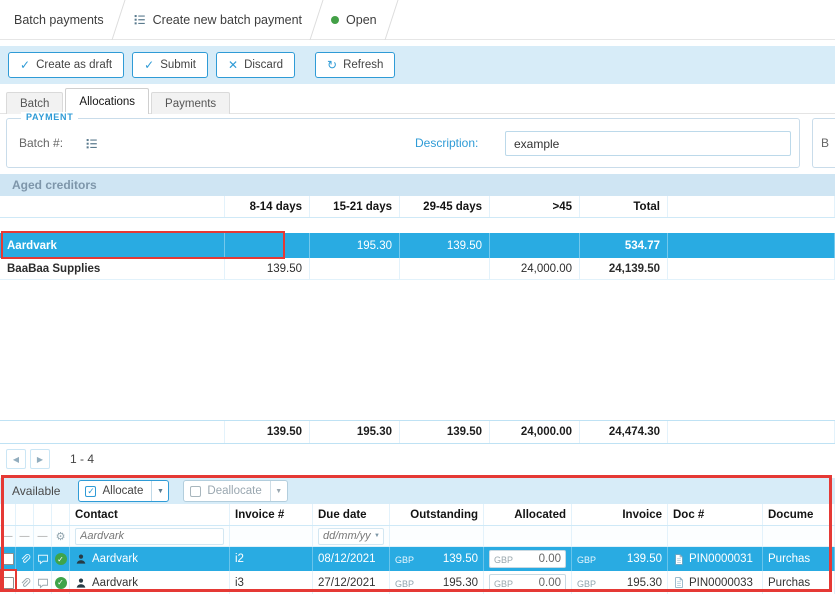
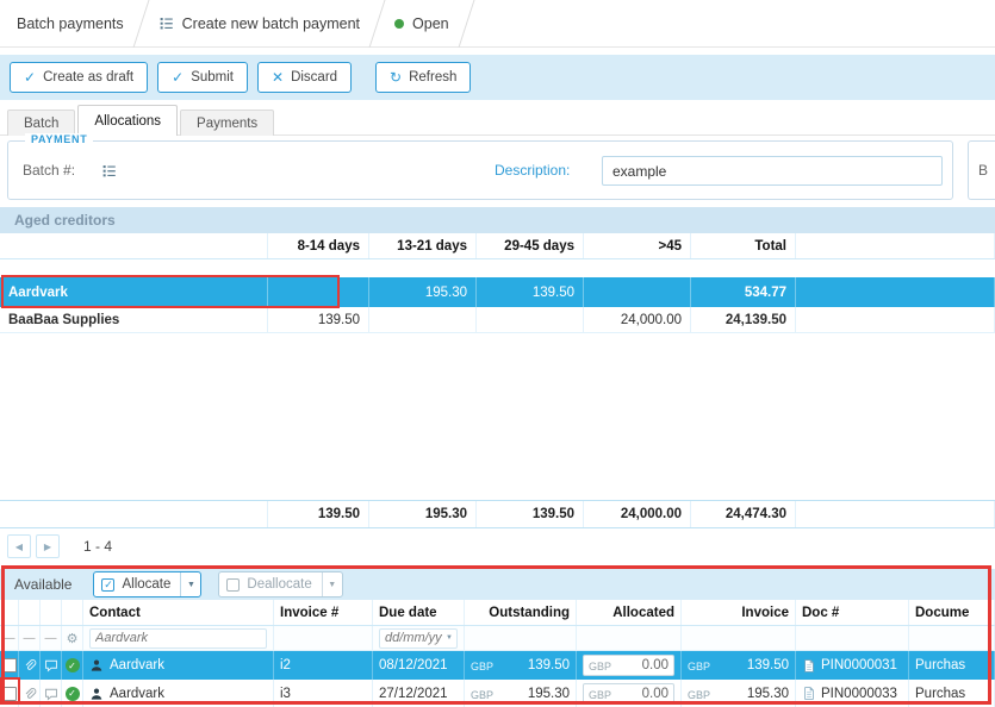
  Batch payments
  Create new batch payment
  Open
  ✓
  Create as draft
  ✓
  Submit
  ✕
  Discard
  ↻
  Refresh
  Batch
  Allocations
  Payments
  PAYMENT
  Batch #:
  Description:
  example
  B
  Aged creditors
  8-14 days
- 15-21 days
+ 13-21 days
  29-45 days
  >45
  Total
  Aardvark
  195.30
  139.50
  534.77
  BaaBaa Supplies
  139.50
  24,000.00
  24,139.50
  139.50
  195.30
  139.50
  24,000.00
  24,474.30
  ◀
  ▶
  1 - 4
  Available
  ✓
  Allocate
  Deallocate
  Contact
  Invoice #
  Due date
  Outstanding
  Allocated
  Invoice
  Doc #
  Docume
  —
  —
  —
  ⚙
  Aardvark
  dd/mm/yy
  ✓
  Aardvark
  i2
  08/12/2021
  GBP
  139.50
  GBP
  0.00
  GBP
  139.50
  PIN0000031
  Purchas
  ✓
  Aardvark
  i3
  27/12/2021
  GBP
  195.30
  GBP
  0.00
  GBP
  195.30
  PIN0000033
  Purchas
